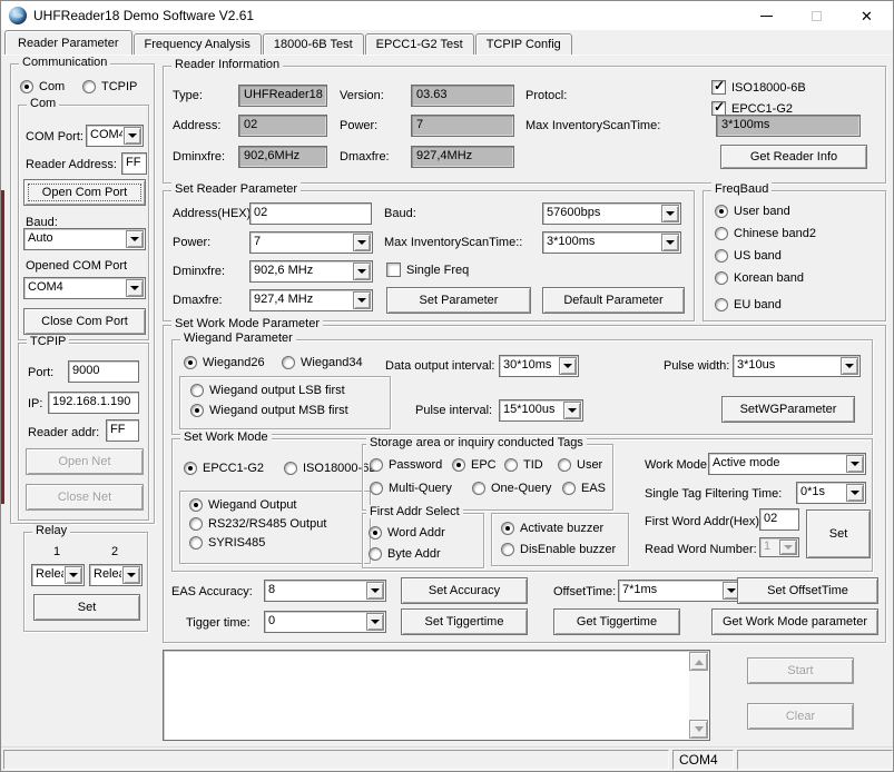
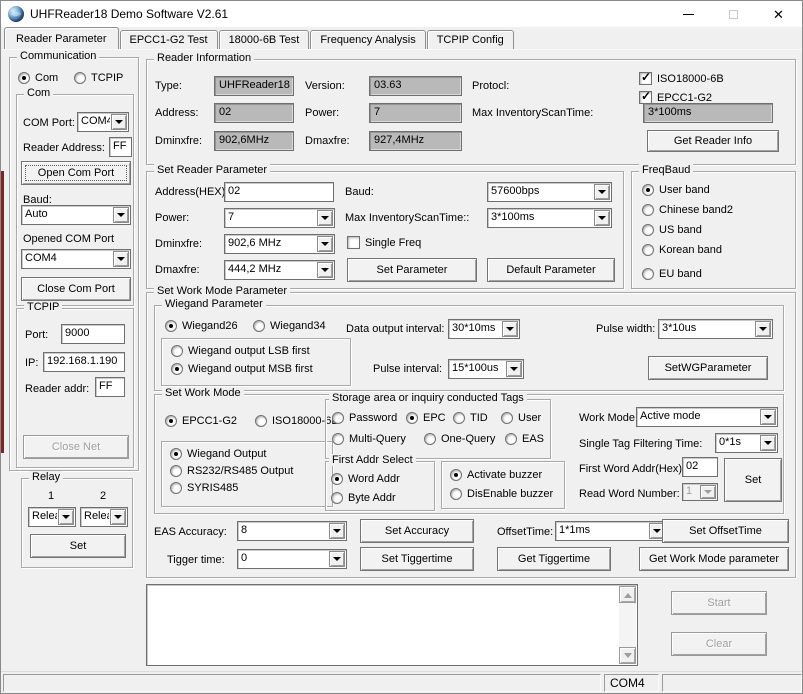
  UHFReader18 Demo Software V2.61
  ✕
  Reader Parameter
- Frequency Analysis
+ EPCC1-G2 Test
  18000-6B Test
- EPCC1-G2 Test
+ Frequency Analysis
  TCPIP Config
  Communication
  Com
  TCPIP
  Com
  COM Port:
  COM4
  Reader Address:
  FF
  Open Com Port
  Baud:
  Auto
  Opened COM Port
  COM4
  Close Com Port
  TCPIP
  Port:
  9000
  IP:
  192.168.1.190
  Reader addr:
  FF
- Open Net
  Close Net
  Relay
  1
  2
  Set
  Reader Information
  Type:
  UHFReader18
  Version:
  03.63
  Protocl:
  ISO18000-6B
  EPCC1-G2
  Address:
  02
  Power:
  7
  Max InventoryScanTime:
  3*100ms
  Dminxfre:
  902,6MHz
  Dmaxfre:
  927,4MHz
  Get Reader Info
  Set Reader Parameter
  Address(HEX
  02
  Baud:
  57600bps
  Power:
  7
  Max InventoryScanTime::
  3*100ms
  Dminxfre:
  902,6 MHz
  Single Freq
  Dmaxfre:
- 927,4 MHz
+ 444,2 MHz
  Set Parameter
  Default Parameter
  FreqBaud
  User band
  Chinese band2
  US band
  Korean band
  EU band
  Set Work Mode Parameter
  Wiegand Parameter
  Wiegand26
  Wiegand34
  Wiegand output LSB first
  Wiegand output MSB first
  Data output interval:
  30*10ms
  Pulse interval:
  15*100us
  Pulse width:
  3*10us
  SetWGParameter
  Set Work Mode
  EPCC1-G2
  ISO18000-6
  Wiegand Output
  RS232/RS485 Output
  SYRIS485
  Storage area or inquiry conducted Tags
  Password
  EPC
  TID
  User
  Multi-Query
  One-Query
  EAS
  First Addr Select
  Word Addr
  Byte Addr
  Activate buzzer
  DisEnable buzzer
  Work Mode
  Active mode
  Single Tag Filtering Time:
  0*1s
  First Word Addr(Hex)
  02
  Read Word Number:
  1
  Set
  EAS Accuracy:
  8
  Set Accuracy
  OffsetTime:
- 7*1ms
+ 1*1ms
  Set OffsetTime
  Tigger time:
  0
  Set Tiggertime
  Get Tiggertime
  Get Work Mode parameter
  Start
  Clear
  COM4
